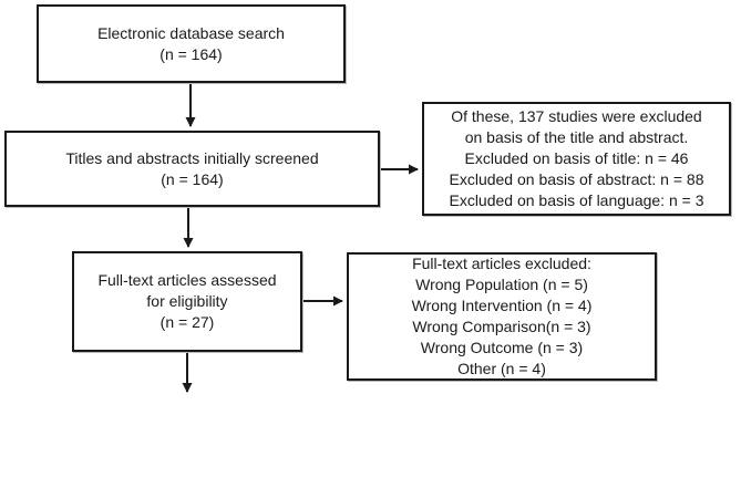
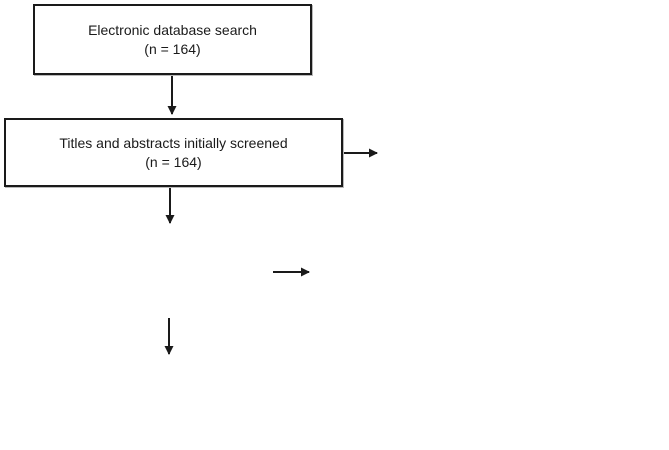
  Electronic database search
  (n = 164)
  Titles and abstracts initially screened
  (n = 164)
- Of these, 137 studies were excluded
- on basis of the title and abstract.
- Excluded on basis of title: n = 46
- Excluded on basis of abstract: n = 88
- Excluded on basis of language: n = 3
- Full-text articles assessed
- for eligibility
- (n = 27)
- Full-text articles excluded:
- Wrong Population (n = 5)
- Wrong Intervention (n = 4)
- Wrong Comparison(n = 3)
- Wrong Outcome (n = 3)
- Other (n = 4)
